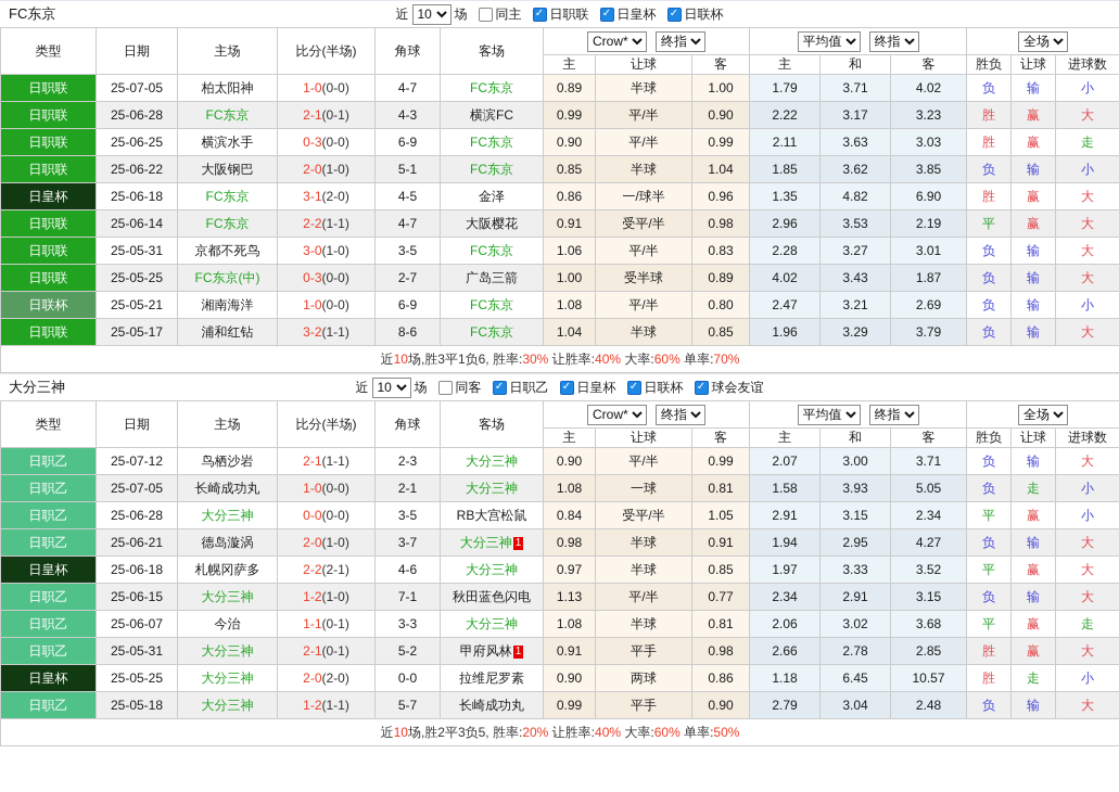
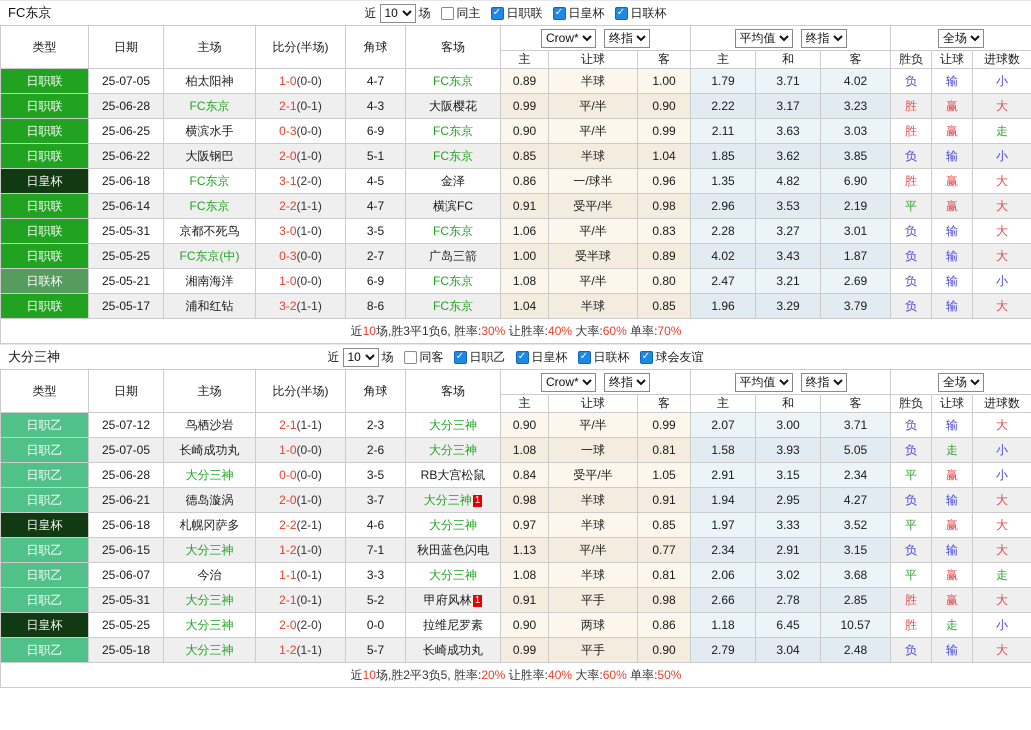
  FC东京
  近
  10
  场
  同主
  ✓
  日职联
  ✓
  日皇杯
  ✓
  日联杯
  类型	日期	主场	比分(半场)	角球	客场	Crow* 终指	平均值 终指	全场
  主	让球	客	主	和	客	胜负	让球	进球数
  日职联	25-07-05	柏太阳神	1-0(0-0)	4-7	FC东京	0.89	半球	1.00	1.79	3.71	4.02	负	输	小
- 日职联	25-06-28	FC东京	2-1(0-1)	4-3	横滨FC	0.99	平/半	0.90	2.22	3.17	3.23	胜	赢	大
+ 日职联	25-06-28	FC东京	2-1(0-1)	4-3	大阪樱花	0.99	平/半	0.90	2.22	3.17	3.23	胜	赢	大
  日职联	25-06-25	横滨水手	0-3(0-0)	6-9	FC东京	0.90	平/半	0.99	2.11	3.63	3.03	胜	赢	走
  日职联	25-06-22	大阪钢巴	2-0(1-0)	5-1	FC东京	0.85	半球	1.04	1.85	3.62	3.85	负	输	小
  日皇杯	25-06-18	FC东京	3-1(2-0)	4-5	金泽	0.86	一/球半	0.96	1.35	4.82	6.90	胜	赢	大
- 日职联	25-06-14	FC东京	2-2(1-1)	4-7	大阪樱花	0.91	受平/半	0.98	2.96	3.53	2.19	平	赢	大
+ 日职联	25-06-14	FC东京	2-2(1-1)	4-7	横滨FC	0.91	受平/半	0.98	2.96	3.53	2.19	平	赢	大
  日职联	25-05-31	京都不死鸟	3-0(1-0)	3-5	FC东京	1.06	平/半	0.83	2.28	3.27	3.01	负	输	大
  日职联	25-05-25	FC东京(中)	0-3(0-0)	2-7	广岛三箭	1.00	受半球	0.89	4.02	3.43	1.87	负	输	大
  日联杯	25-05-21	湘南海洋	1-0(0-0)	6-9	FC东京	1.08	平/半	0.80	2.47	3.21	2.69	负	输	小
  日职联	25-05-17	浦和红钻	3-2(1-1)	8-6	FC东京	1.04	半球	0.85	1.96	3.29	3.79	负	输	大
  近10场,胜3平1负6, 胜率:30% 让胜率:40% 大率:60% 单率:70%
  大分三神
  近
  10
  场
  同客
  ✓
  日职乙
  ✓
  日皇杯
  ✓
  日联杯
  ✓
  球会友谊
  类型	日期	主场	比分(半场)	角球	客场	Crow* 终指	平均值 终指	全场
  主	让球	客	主	和	客	胜负	让球	进球数
  日职乙	25-07-12	鸟栖沙岩	2-1(1-1)	2-3	大分三神	0.90	平/半	0.99	2.07	3.00	3.71	负	输	大
- 日职乙	25-07-05	长崎成功丸	1-0(0-0)	2-1	大分三神	1.08	一球	0.81	1.58	3.93	5.05	负	走	小
+ 日职乙	25-07-05	长崎成功丸	1-0(0-0)	2-6	大分三神	1.08	一球	0.81	1.58	3.93	5.05	负	走	小
  日职乙	25-06-28	大分三神	0-0(0-0)	3-5	RB大宫松鼠	0.84	受平/半	1.05	2.91	3.15	2.34	平	赢	小
  日职乙	25-06-21	德岛漩涡	2-0(1-0)	3-7	大分三神 1	0.98	半球	0.91	1.94	2.95	4.27	负	输	大
  日皇杯	25-06-18	札幌冈萨多	2-2(2-1)	4-6	大分三神	0.97	半球	0.85	1.97	3.33	3.52	平	赢	大
  日职乙	25-06-15	大分三神	1-2(1-0)	7-1	秋田蓝色闪电	1.13	平/半	0.77	2.34	2.91	3.15	负	输	大
  日职乙	25-06-07	今治	1-1(0-1)	3-3	大分三神	1.08	半球	0.81	2.06	3.02	3.68	平	赢	走
  日职乙	25-05-31	大分三神	2-1(0-1)	5-2	甲府风林 1	0.91	平手	0.98	2.66	2.78	2.85	胜	赢	大
  日皇杯	25-05-25	大分三神	2-0(2-0)	0-0	拉维尼罗素	0.90	两球	0.86	1.18	6.45	10.57	胜	走	小
  日职乙	25-05-18	大分三神	1-2(1-1)	5-7	长崎成功丸	0.99	平手	0.90	2.79	3.04	2.48	负	输	大
  近10场,胜2平3负5, 胜率:20% 让胜率:40% 大率:60% 单率:50%
